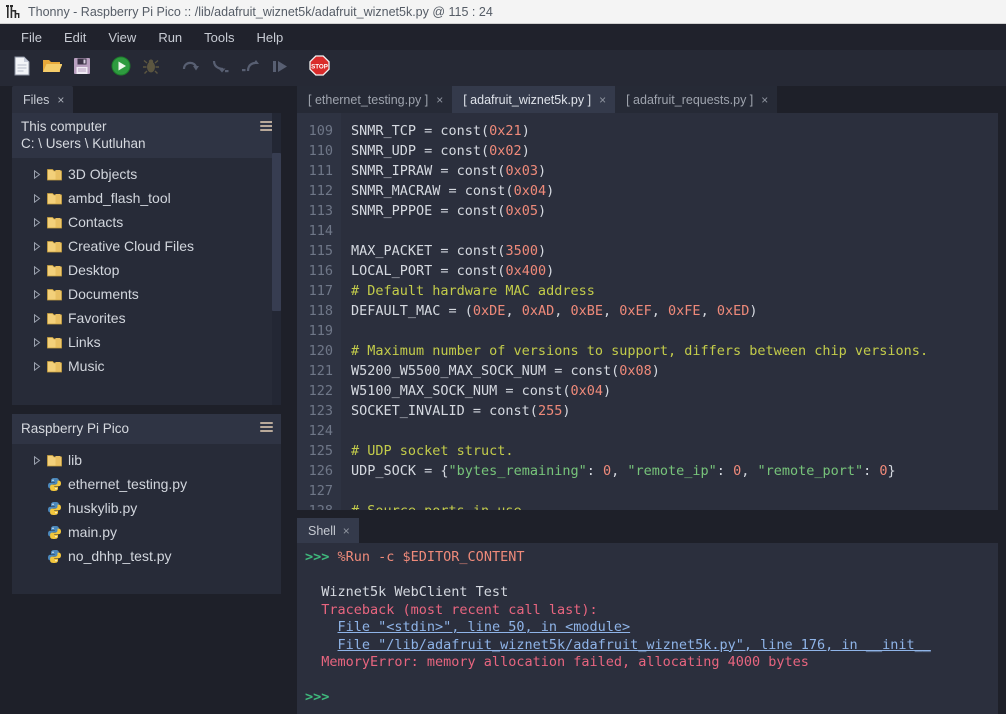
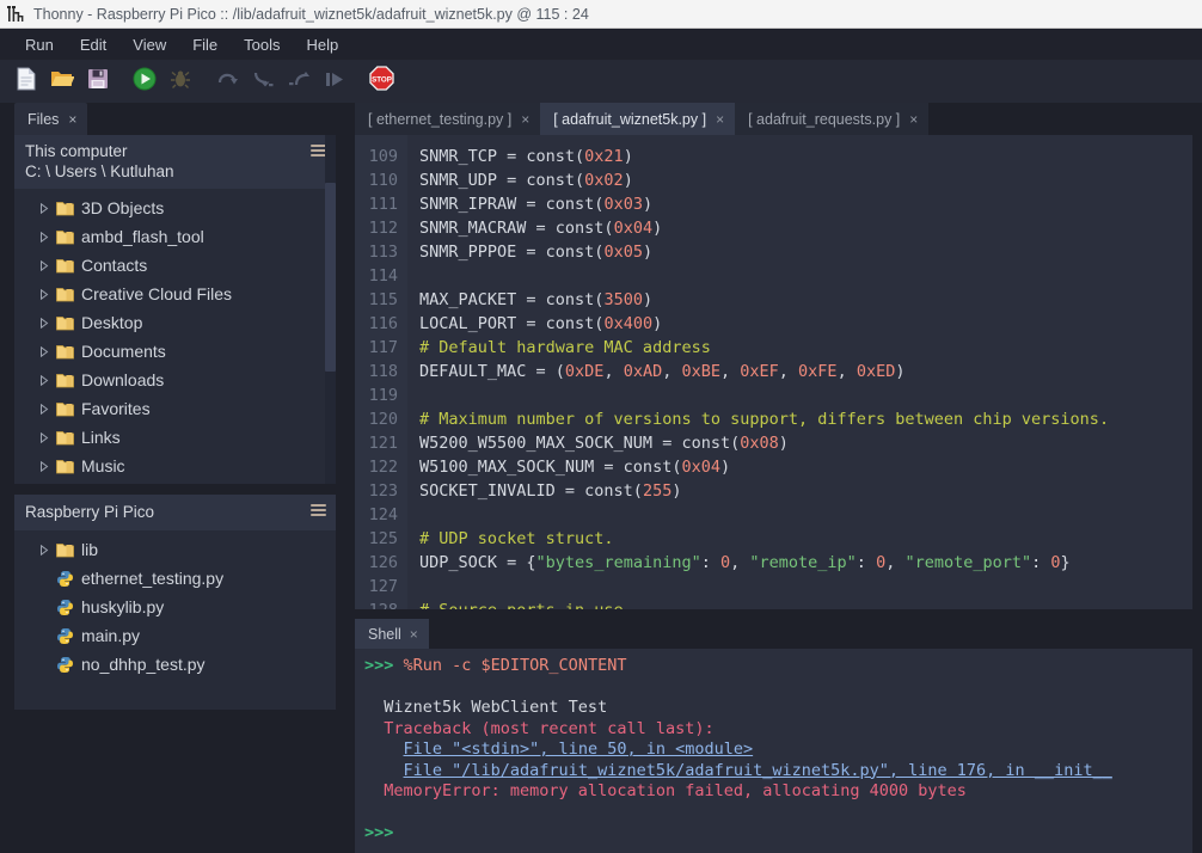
  Thonny - Raspberry Pi Pico :: /lib/adafruit_wiznet5k/adafruit_wiznet5k.py @ 115 : 24
- File
+ Run
  Edit
  View
- Run
+ File
  Tools
  Help
  Files
  ×
  This computer
  C: \ Users \ Kutluhan
  3D Objects
  ambd_flash_tool
  Contacts
  Creative Cloud Files
  Desktop
  Documents
+ Downloads
  Favorites
  Links
  Music
  Raspberry Pi Pico
  lib
  ethernet_testing.py
  huskylib.py
  main.py
  no_dhhp_test.py
  [ ethernet_testing.py ]
  ×
  [ adafruit_wiznet5k.py ]
  ×
  [ adafruit_requests.py ]
  ×
  109
  110
  111
  112
  113
  114
  115
  116
  117
  118
  119
  120
  121
  122
  123
  124
  125
  126
  127
  SNMR_TCP = const(0x21)
  SNMR_UDP = const(0x02)
  SNMR_IPRAW = const(0x03)
  SNMR_MACRAW = const(0x04)
  SNMR_PPPOE = const(0x05)
  MAX_PACKET = const(3500)
  LOCAL_PORT = const(0x400)
  # Default hardware MAC address
  DEFAULT_MAC = (0xDE, 0xAD, 0xBE, 0xEF, 0xFE, 0xED)
  # Maximum number of versions to support, differs between chip versions.
  W5200_W5500_MAX_SOCK_NUM = const(0x08)
  W5100_MAX_SOCK_NUM = const(0x04)
  SOCKET_INVALID = const(255)
  # UDP socket struct.
  UDP_SOCK = {"bytes_remaining": 0, "remote_ip": 0, "remote_port": 0}
  Shell
  ×
  >>> %Run -c $EDITOR_CONTENT
  Wiznet5k WebClient Test
  Traceback (most recent call last):
  File "<stdin>", line 50, in <module>
  File "/lib/adafruit_wiznet5k/adafruit_wiznet5k.py", line 176, in __init__
  MemoryError: memory allocation failed, allocating 4000 bytes
  >>>
